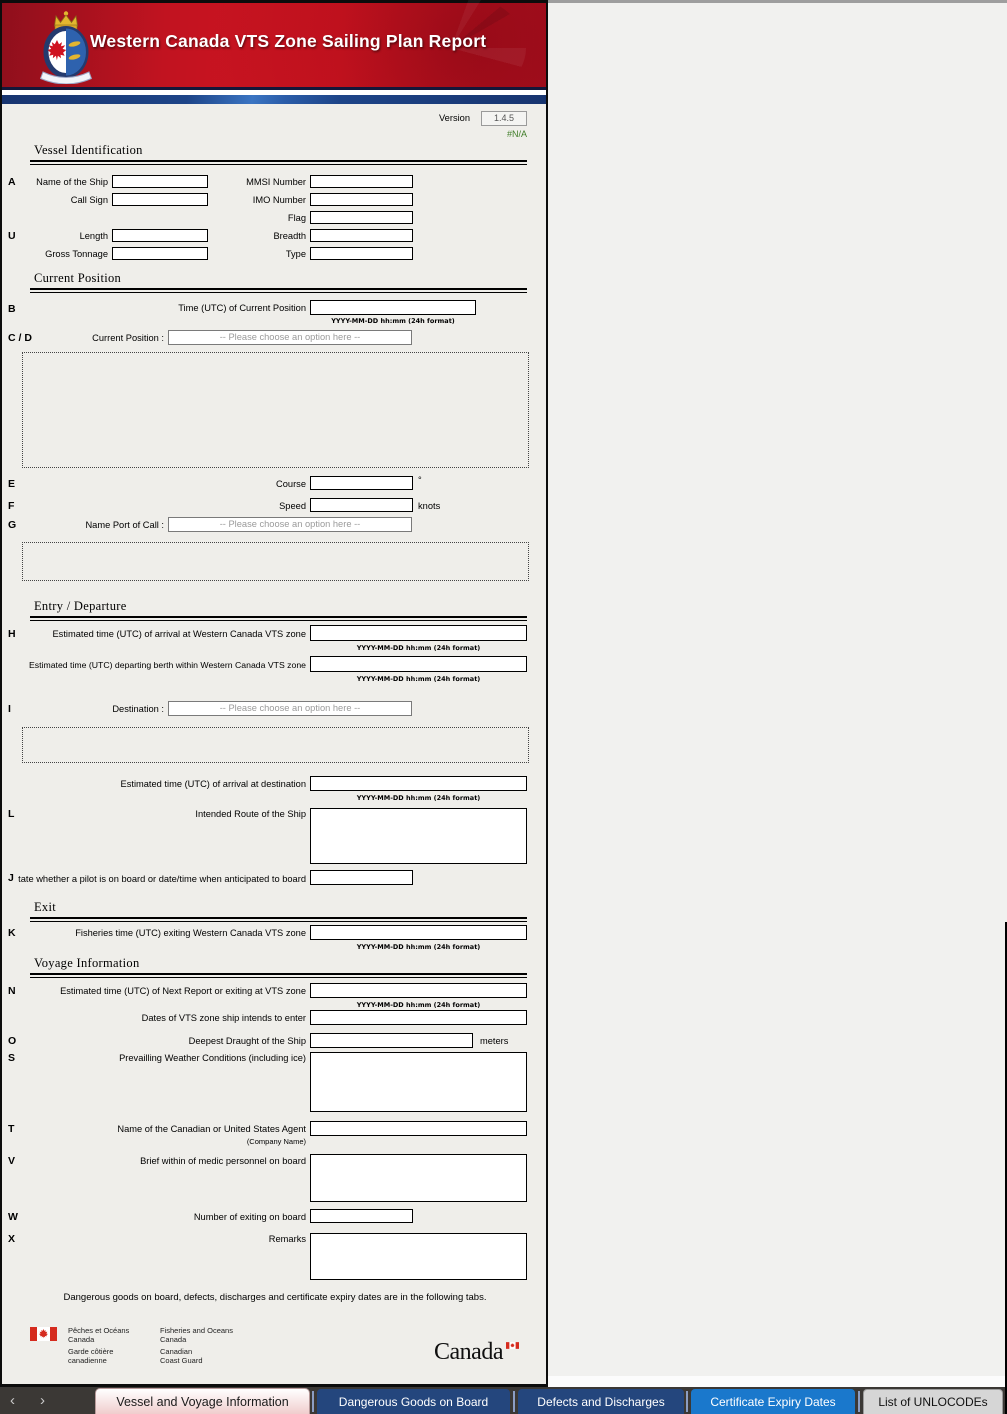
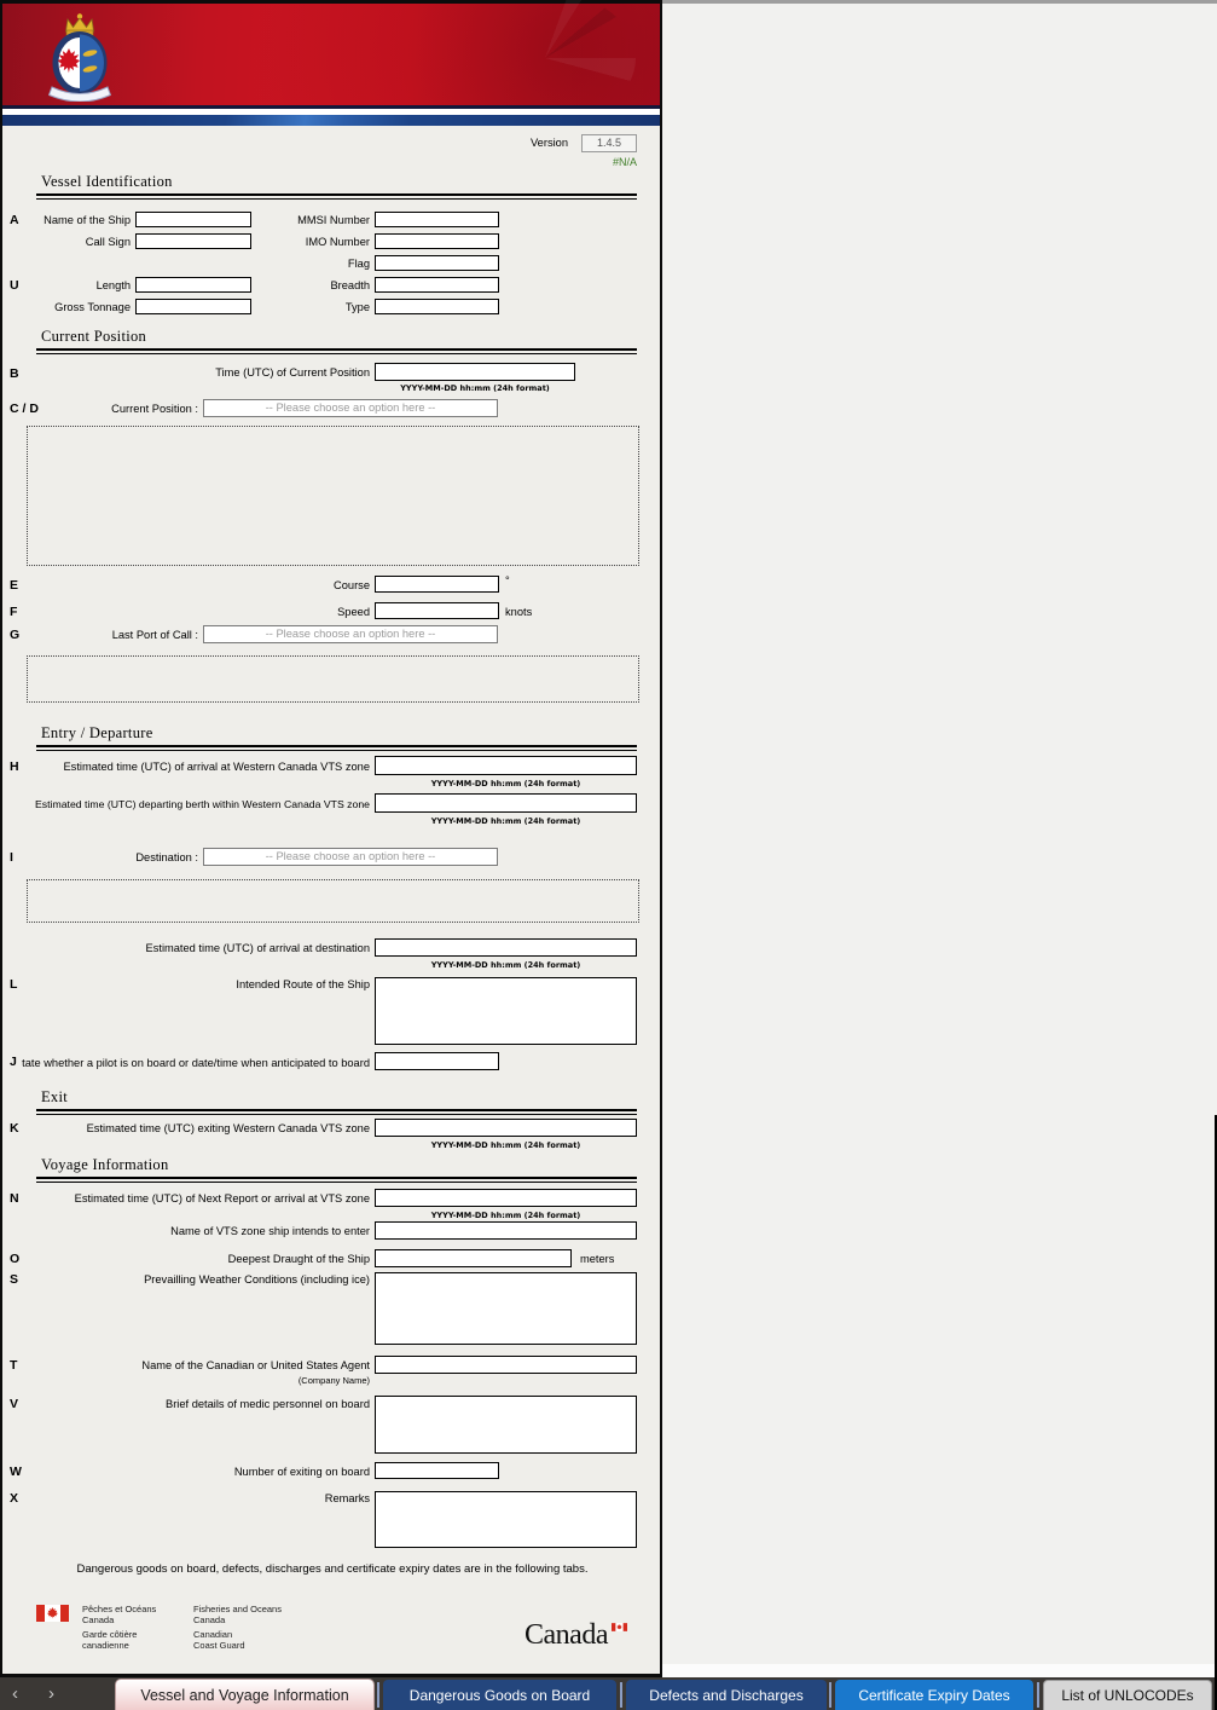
- Western Canada VTS Zone Sailing Plan Report
  Version
  1.4.5
  #N/A
  Vessel Identification
  A
  Name of the Ship
  MMSI Number
  Call Sign
  IMO Number
  Flag
  U
  Length
  Breadth
  Gross Tonnage
  Type
  Current Position
  B
  Time (UTC) of Current Position
  YYYY-MM-DD hh:mm (24h format)
  C / D
  Current Position :
  -- Please choose an option here --
  E
  Course
  °
  F
  Speed
  knots
  G
- Name Port of Call :
+ Last Port of Call :
  -- Please choose an option here --
  Entry / Departure
  H
  Estimated time (UTC) of arrival at Western Canada VTS zone
  YYYY-MM-DD hh:mm (24h format)
  Estimated time (UTC) departing berth within Western Canada VTS zone
  YYYY-MM-DD hh:mm (24h format)
  I
  Destination :
  -- Please choose an option here --
  Estimated time (UTC) of arrival at destination
  YYYY-MM-DD hh:mm (24h format)
  L
  Intended Route of the Ship
  J
  tate whether a pilot is on board or date/time when anticipated to board
  Exit
  K
- Fisheries time (UTC) exiting Western Canada VTS zone
+ Estimated time (UTC) exiting Western Canada VTS zone
  YYYY-MM-DD hh:mm (24h format)
  Voyage Information
  N
- Estimated time (UTC) of Next Report or exiting at VTS zone
+ Estimated time (UTC) of Next Report or arrival at VTS zone
  YYYY-MM-DD hh:mm (24h format)
- Dates of VTS zone ship intends to enter
+ Name of VTS zone ship intends to enter
  O
  Deepest Draught of the Ship
  meters
  S
  Prevailling Weather Conditions (including ice)
  T
  Name of the Canadian or United States Agent
  (Company Name)
  V
- Brief within of medic personnel on board
+ Brief details of medic personnel on board
  W
  Number of exiting on board
  X
  Remarks
  Dangerous goods on board, defects, discharges and certificate expiry dates are in the following tabs.
  Pêches et Océans
  Canada
  Fisheries and Oceans
  Canada
  Garde côtière
  canadienne
  Canadian
  Coast Guard
  Canada
  ‹
  ›
  Vessel and Voyage Information
  Dangerous Goods on Board
  Defects and Discharges
  Certificate Expiry Dates
  List of UNLOCODEs
